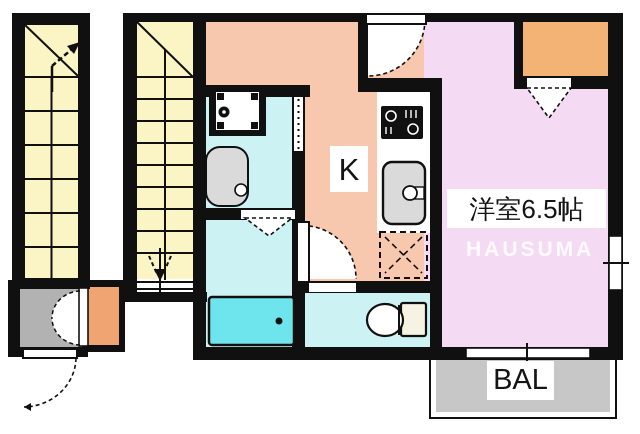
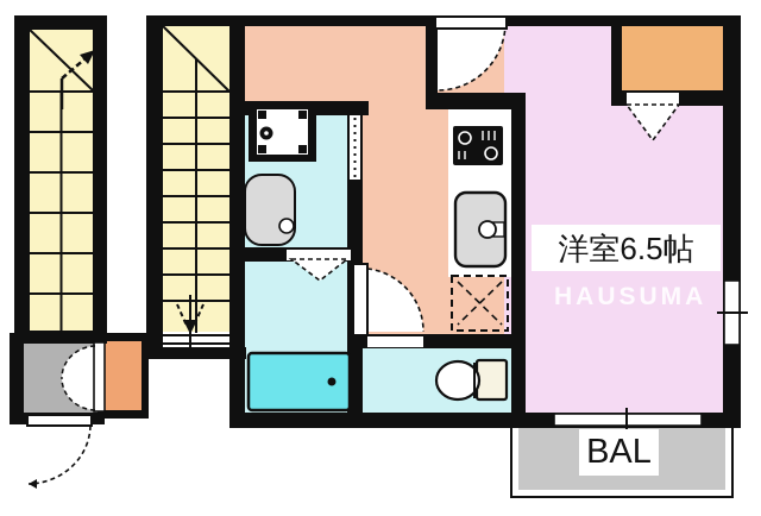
- K
  洋室6.5帖
  BAL
  HAUSUMA
